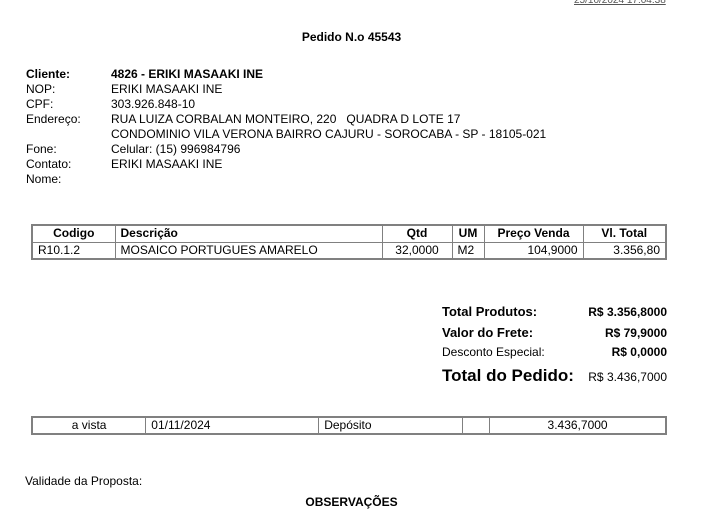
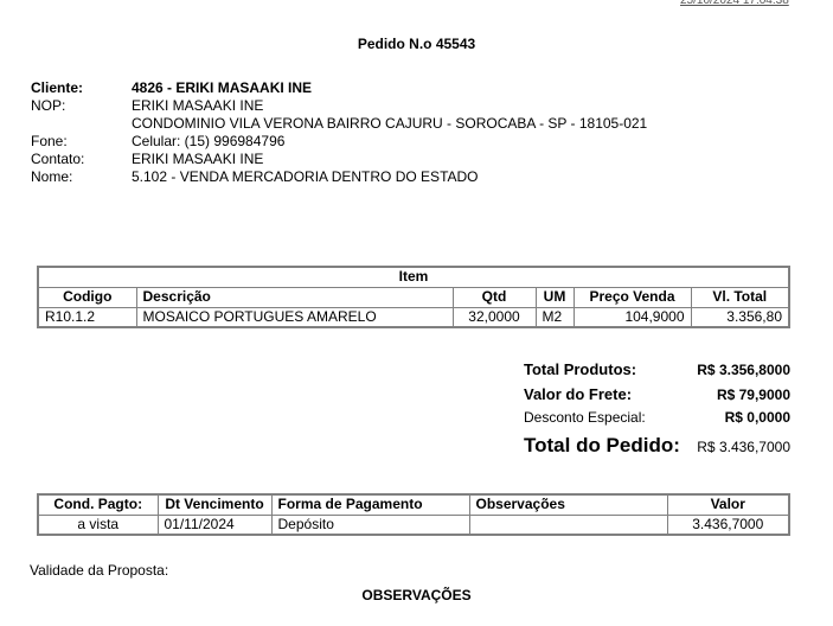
  25/10/2024 17:04:38
  Pedido N.o 45543
  Cliente:
  4826 - ERIKI MASAAKI INE
  NOP:
  ERIKI MASAAKI INE
- CPF:
- 303.926.848-10
- Endereço:
- RUA LUIZA CORBALAN MONTEIRO, 220 QUADRA D LOTE 17
  CONDOMINIO VILA VERONA BAIRRO CAJURU - SOROCABA - SP - 18105-021
  Fone:
  Celular: (15) 996984796
  Contato:
  ERIKI MASAAKI INE
  Nome:
+ 5.102 - VENDA MERCADORIA DENTRO DO ESTADO
+ Item
  Codigo	Descrição	Qtd	UM	Preço Venda	Vl. Total
  R10.1.2	MOSAICO PORTUGUES AMARELO	32,0000	M2	104,9000	3.356,80
  Total Produtos:
  R$ 3.356,8000
  Valor do Frete:
  R$ 79,9000
  Desconto Especial:
  R$ 0,0000
  Total do Pedido:
  R$ 3.436,7000
+ Cond. Pagto:	Dt Vencimento	Forma de Pagamento	Observações	Valor
  a vista	01/11/2024	Depósito		3.436,7000
  Validade da Proposta:
  OBSERVAÇÕES
